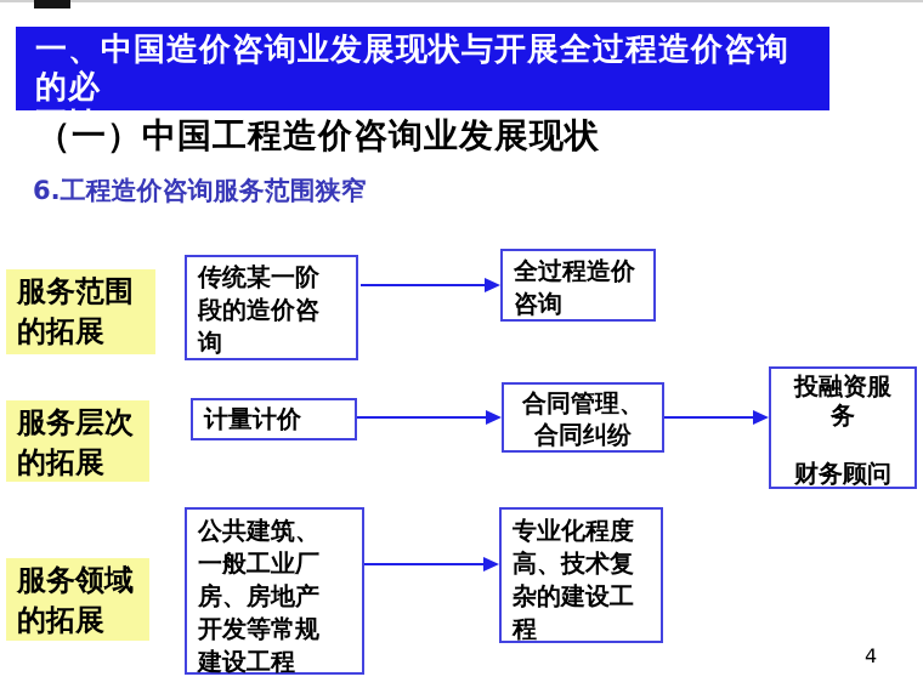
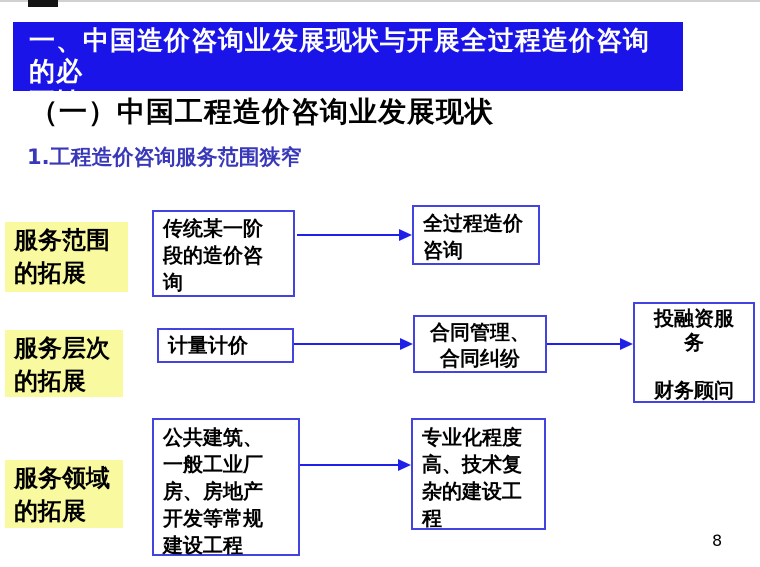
  一、中国造价咨询业发展现状与开展全过程造价咨询的必
  要性
  （一）中国工程造价咨询业发展现状
- 6.工程造价咨询服务范围狭窄
+ 1.工程造价咨询服务范围狭窄
  服务范围
  的拓展
  传统某一阶
  段的造价咨
  询
  全过程造价
  咨询
  服务层次
  的拓展
  计量计价
  合同管理、
  合同纠纷
  投融资服
  务
  财务顾问
  服务领域
  的拓展
  公共建筑、
  一般工业厂
  房、房地产
  开发等常规
  建设工程
  专业化程度
  高、技术复
  杂的建设工
  程
- 4
+ 8
